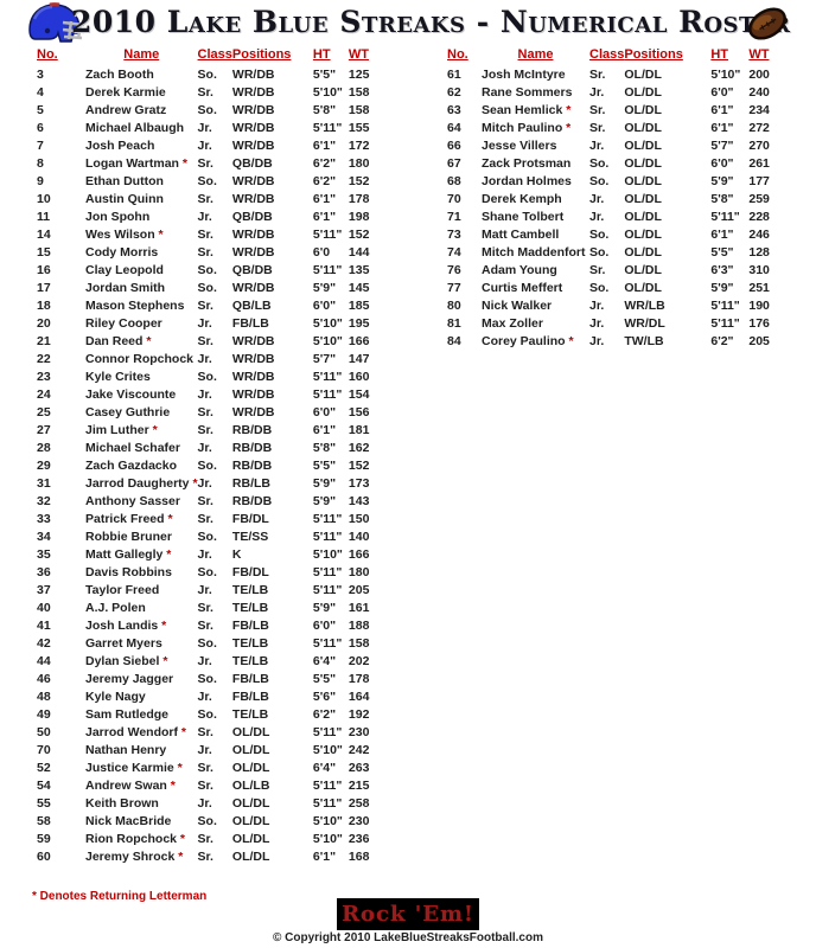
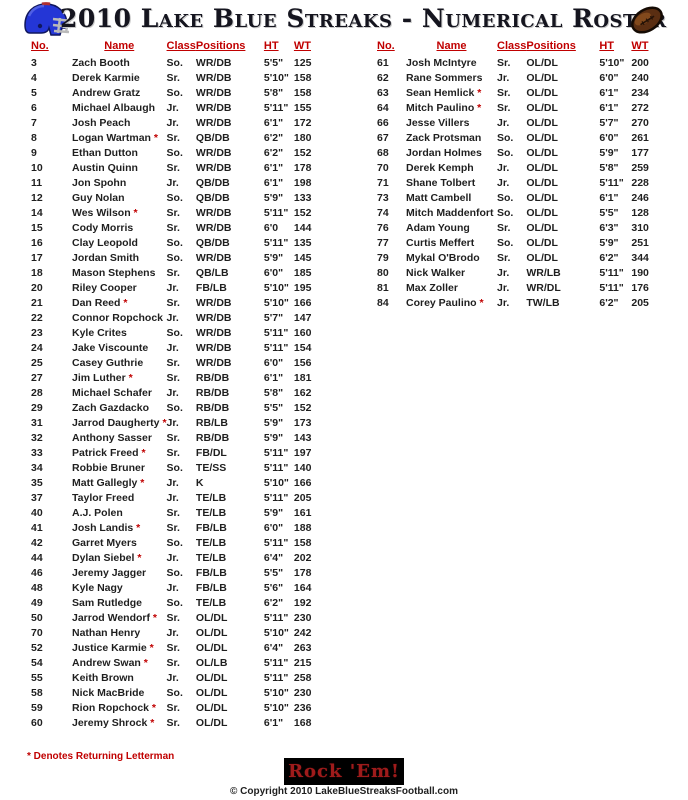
  2010 Lake Blue Streaks - Numerical Ros
  No.	Name	Class	Positions	HT	WT
  3	Zach Booth	So.	WR/DB	5'5"	125
  4	Derek Karmie	Sr.	WR/DB	5'10"	158
  5	Andrew Gratz	So.	WR/DB	5'8"	158
  6	Michael Albaugh	Jr.	WR/DB	5'11"	155
  7	Josh Peach	Jr.	WR/DB	6'1"	172
  8	Logan Wartman *	Sr.	QB/DB	6'2"	180
  9	Ethan Dutton	So.	WR/DB	6'2"	152
  10	Austin Quinn	Sr.	WR/DB	6'1"	178
  11	Jon Spohn	Jr.	QB/DB	6'1"	198
+ 12	Guy Nolan	So.	QB/DB	5'9"	133
  14	Wes Wilson *	Sr.	WR/DB	5'11"	152
  15	Cody Morris	Sr.	WR/DB	6'0	144
  16	Clay Leopold	So.	QB/DB	5'11"	135
  17	Jordan Smith	So.	WR/DB	5'9"	145
  18	Mason Stephens	Sr.	QB/LB	6'0"	185
  20	Riley Cooper	Jr.	FB/LB	5'10"	195
  21	Dan Reed *	Sr.	WR/DB	5'10"	166
  22	Connor Ropchock	Jr.	WR/DB	5'7"	147
  23	Kyle Crites	So.	WR/DB	5'11"	160
  24	Jake Viscounte	Jr.	WR/DB	5'11"	154
  25	Casey Guthrie	Sr.	WR/DB	6'0"	156
  27	Jim Luther *	Sr.	RB/DB	6'1"	181
  28	Michael Schafer	Jr.	RB/DB	5'8"	162
  29	Zach Gazdacko	So.	RB/DB	5'5"	152
  31	Jarrod Daugherty *	Jr.	RB/LB	5'9"	173
  32	Anthony Sasser	Sr.	RB/DB	5'9"	143
- 33	Patrick Freed *	Sr.	FB/DL	5'11"	150
+ 33	Patrick Freed *	Sr.	FB/DL	5'11"	197
  34	Robbie Bruner	So.	TE/SS	5'11"	140
  35	Matt Gallegly *	Jr.	K	5'10"	166
- 36	Davis Robbins	So.	FB/DL	5'11"	180
  37	Taylor Freed	Jr.	TE/LB	5'11"	205
  40	A.J. Polen	Sr.	TE/LB	5'9"	161
  41	Josh Landis *	Sr.	FB/LB	6'0"	188
  42	Garret Myers	So.	TE/LB	5'11"	158
  44	Dylan Siebel *	Jr.	TE/LB	6'4"	202
  46	Jeremy Jagger	So.	FB/LB	5'5"	178
  48	Kyle Nagy	Jr.	FB/LB	5'6"	164
  49	Sam Rutledge	So.	TE/LB	6'2"	192
  50	Jarrod Wendorf *	Sr.	OL/DL	5'11"	230
  70	Nathan Henry	Jr.	OL/DL	5'10"	242
  52	Justice Karmie *	Sr.	OL/DL	6'4"	263
  54	Andrew Swan *	Sr.	OL/LB	5'11"	215
  55	Keith Brown	Jr.	OL/DL	5'11"	258
  58	Nick MacBride	So.	OL/DL	5'10"	230
  59	Rion Ropchock *	Sr.	OL/DL	5'10"	236
  60	Jeremy Shrock *	Sr.	OL/DL	6'1"	168
  No.	Name	Class	Positions	HT	WT
  61	Josh McIntyre	Sr.	OL/DL	5'10"	200
  62	Rane Sommers	Jr.	OL/DL	6'0"	240
  63	Sean Hemlick *	Sr.	OL/DL	6'1"	234
  64	Mitch Paulino *	Sr.	OL/DL	6'1"	272
  66	Jesse Villers	Jr.	OL/DL	5'7"	270
  67	Zack Protsman	So.	OL/DL	6'0"	261
  68	Jordan Holmes	So.	OL/DL	5'9"	177
  70	Derek Kemph	Jr.	OL/DL	5'8"	259
  71	Shane Tolbert	Jr.	OL/DL	5'11"	228
  73	Matt Cambell	So.	OL/DL	6'1"	246
  74	Mitch Maddenfort	So.	OL/DL	5'5"	128
  76	Adam Young	Sr.	OL/DL	6'3"	310
  77	Curtis Meffert	So.	OL/DL	5'9"	251
+ 79	Mykal O'Brodo	Sr.	OL/DL	6'2"	344
  80	Nick Walker	Jr.	WR/LB	5'11"	190
  81	Max Zoller	Jr.	WR/DL	5'11"	176
  84	Corey Paulino *	Jr.	TW/LB	6'2"	205
  * Denotes Returning Letterman
  Rock 'Em!
  © Copyright 2010 LakeBlueStreaksFootball.com
